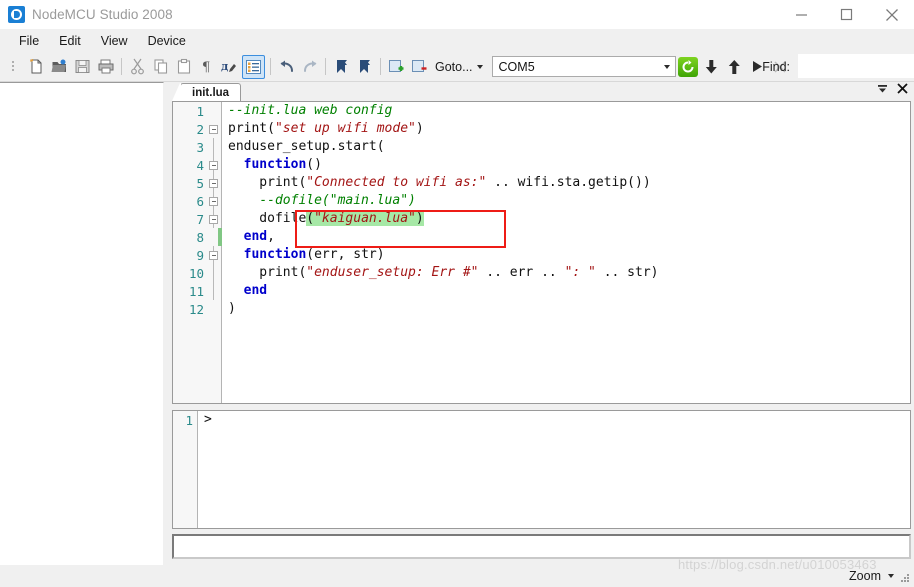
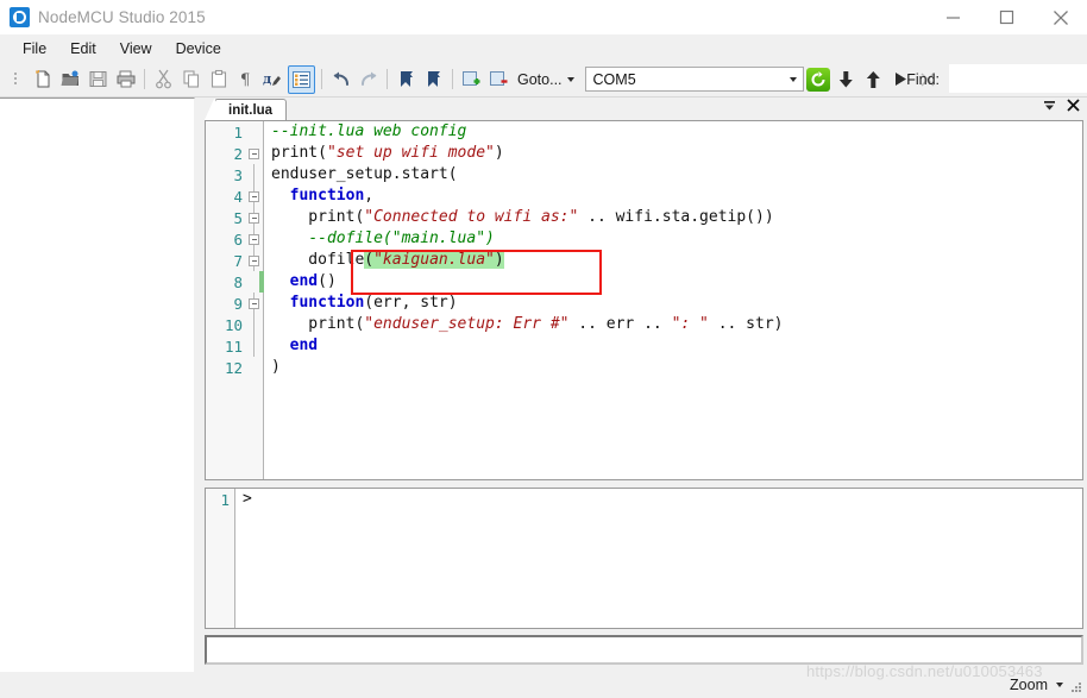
- NodeMCU Studio 2008
+ NodeMCU Studio 2015
  File
  Edit
  View
  Device
  ¶
  д
  Goto...
  COM5
  Find:
  init.lua
  1
  2
  3
  4
  5
  6
  7
  8
  9
  10
  11
  12
  --init.lua web config
  print("set up wifi mode")
  enduser_setup.start(
- function()
+ function,
  print("Connected to wifi as:" .. wifi.sta.getip())
  --dofile("main.lua")
  dofile("kaiguan.lua")
- end,
+ end()
  function(err, str)
  print("enduser_setup: Err #" .. err .. ": " .. str)
  end
  )
  1
  >
  Zoom
  https://blog.csdn.net/u010053463
